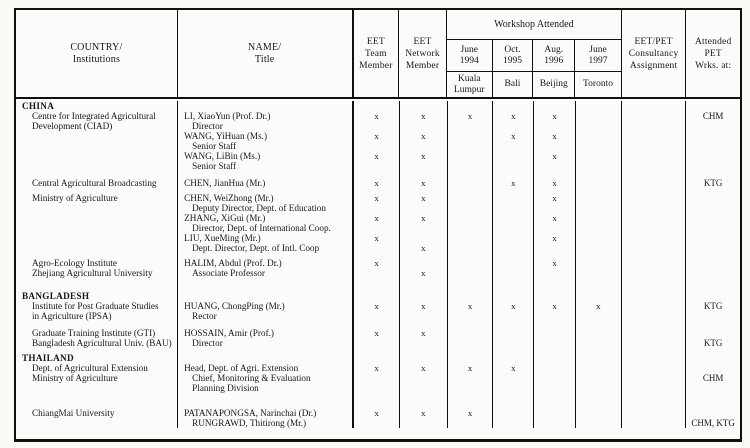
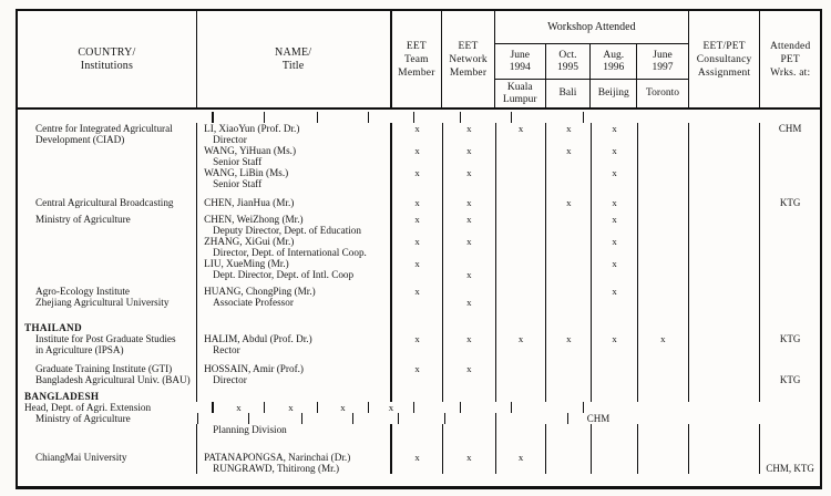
  COUNTRY/
  Institutions
  NAME/
  Title
  EET
  Team
  Member
  EET
  Network
  Member
  Workshop Attended
  June
  1994
  Kuala
  Lumpur
  Oct.
  1995
  Bali
  Aug.
  1996
  Beijing
  June
  1997
  Toronto
  EET/PET
  Consultancy
  Assignment
  Attended
  PET
  Wrks. at:
- CHINA
  Centre for Integrated Agricultural
  LI, XiaoYun (Prof. Dr.)
  x
  x
  x
  x
  x
  CHM
  Development (CIAD)
  Director
  WANG, YiHuan (Ms.)
  x
  x
  x
  x
  Senior Staff
  WANG, LiBin (Ms.)
  x
  x
  x
  Senior Staff
  Central Agricultural Broadcasting
  CHEN, JianHua (Mr.)
  x
  x
  x
  x
  KTG
  Ministry of Agriculture
  CHEN, WeiZhong (Mr.)
  x
  x
  x
  Deputy Director, Dept. of Education
  ZHANG, XiGui (Mr.)
  x
  x
  x
  Director, Dept. of International Coop.
  LIU, XueMing (Mr.)
  x
  x
  Dept. Director, Dept. of Intl. Coop
  x
  Agro-Ecology Institute
- HALIM, Abdul (Prof. Dr.)
+ HUANG, ChongPing (Mr.)
  x
  x
  Zhejiang Agricultural University
  Associate Professor
  x
- BANGLADESH
+ THAILAND
  Institute for Post Graduate Studies
- HUANG, ChongPing (Mr.)
+ HALIM, Abdul (Prof. Dr.)
  x
  x
  x
  x
  x
  x
  KTG
  in Agriculture (IPSA)
  Rector
  Graduate Training Institute (GTI)
  HOSSAIN, Amir (Prof.)
  x
  x
  Bangladesh Agricultural Univ. (BAU)
  Director
  KTG
- THAILAND
+ BANGLADESH
- Dept. of Agricultural Extension
  Head, Dept. of Agri. Extension
  x
  x
  x
  x
  Ministry of Agriculture
- Chief, Monitoring & Evaluation
  CHM
  Planning Division
  ChiangMai University
  PATANAPONGSA, Narinchai (Dr.)
  x
  x
  x
  RUNGRAWD, Thitirong (Mr.)
  CHM, KTG
